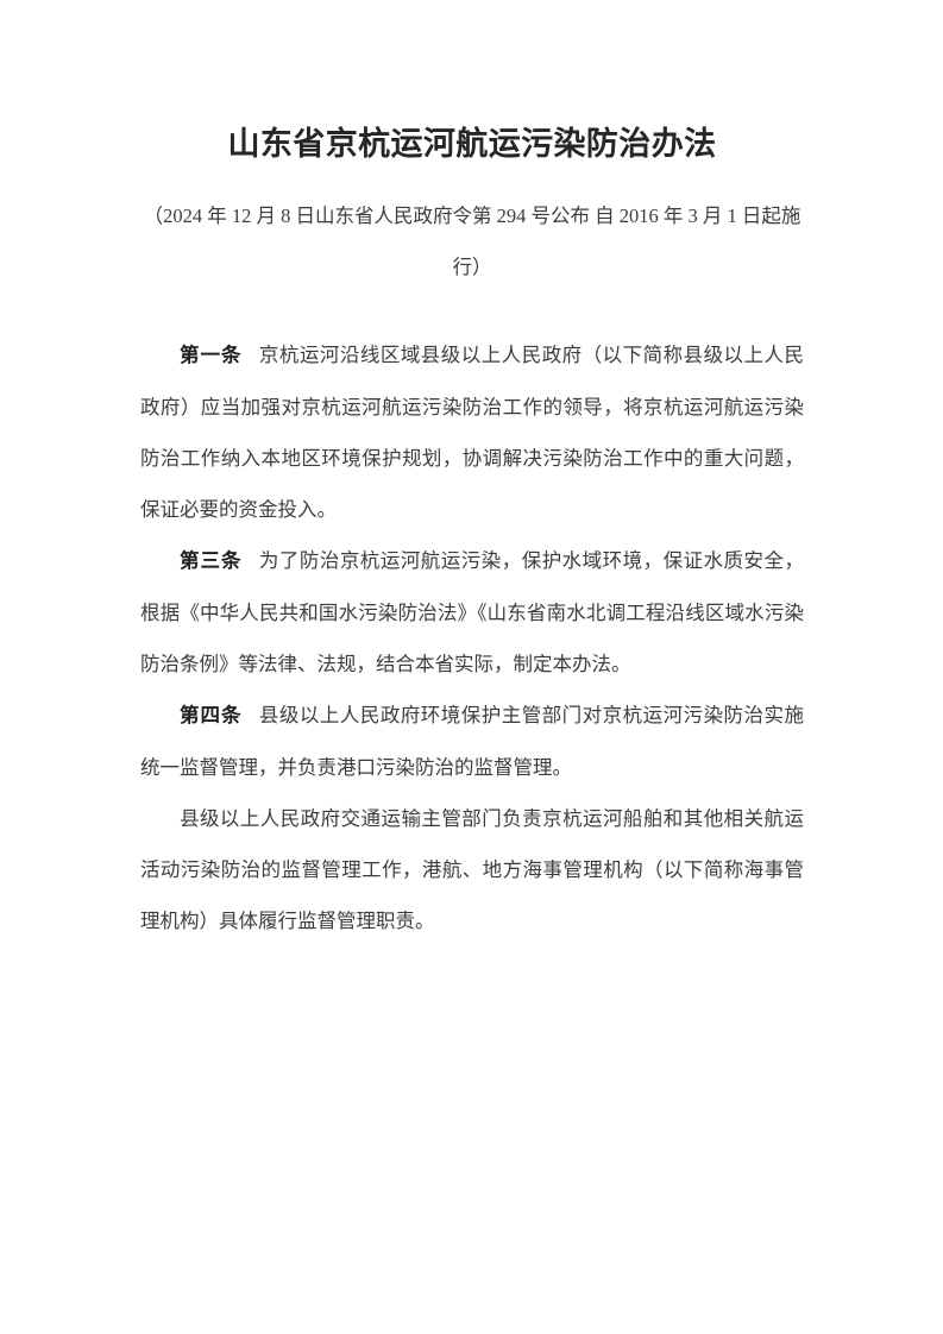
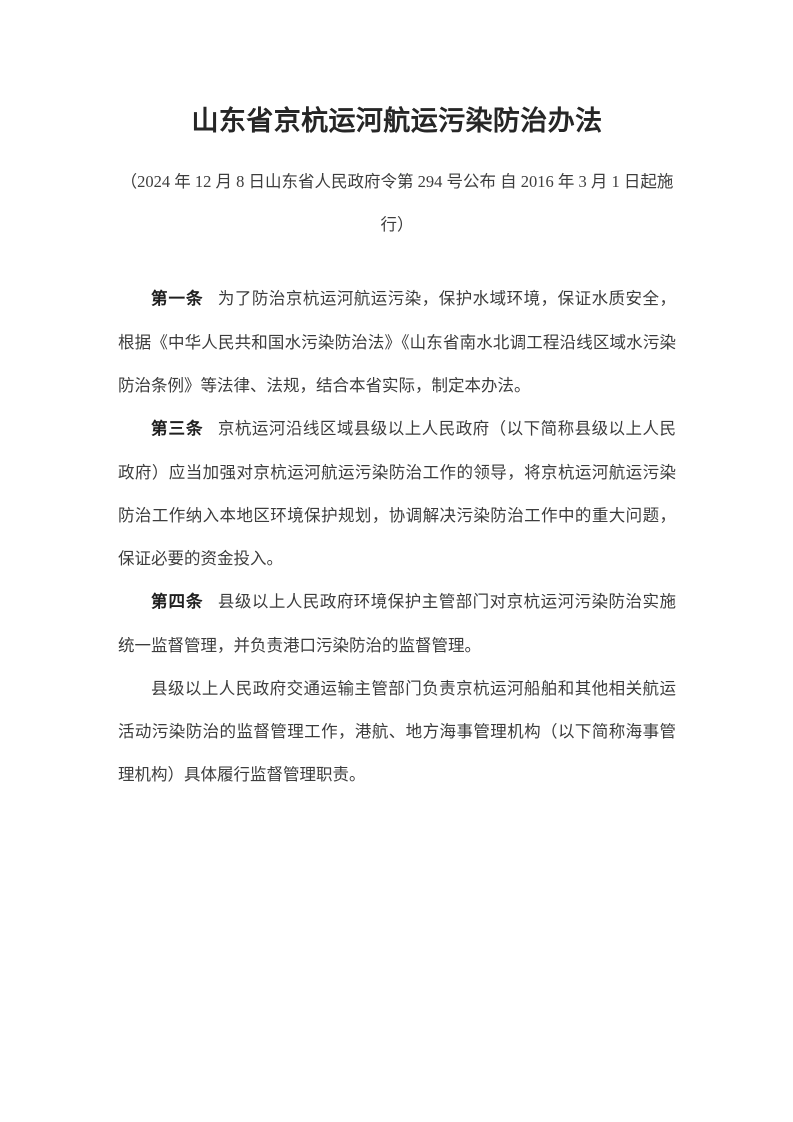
  山东省京杭运河航运污染防治办法
  （2024 年 12 月 8 日山东省人民政府令第 294 号公布 自 2016 年 3 月 1 日起施行）
- 第一条 京杭运河沿线区域县级以上人民政府（以下简称县级以上人民政府）应当加强对京杭运河航运污染防治工作的领导，将京杭运河航运污染防治工作纳入本地区环境保护规划，协调解决污染防治工作中的重大问题，保证必要的资金投入。
+ 第一条 为了防治京杭运河航运污染，保护水域环境，保证水质安全，根据《中华人民共和国水污染防治法》《山东省南水北调工程沿线区域水污染防治条例》等法律、法规，结合本省实际，制定本办法。
- 第三条 为了防治京杭运河航运污染，保护水域环境，保证水质安全，根据《中华人民共和国水污染防治法》《山东省南水北调工程沿线区域水污染防治条例》等法律、法规，结合本省实际，制定本办法。
+ 第三条 京杭运河沿线区域县级以上人民政府（以下简称县级以上人民政府）应当加强对京杭运河航运污染防治工作的领导，将京杭运河航运污染防治工作纳入本地区环境保护规划，协调解决污染防治工作中的重大问题，保证必要的资金投入。
  第四条 县级以上人民政府环境保护主管部门对京杭运河污染防治实施统一监督管理，并负责港口污染防治的监督管理。
  县级以上人民政府交通运输主管部门负责京杭运河船舶和其他相关航运活动污染防治的监督管理工作，港航、地方海事管理机构（以下简称海事管理机构）具体履行监督管理职责。
